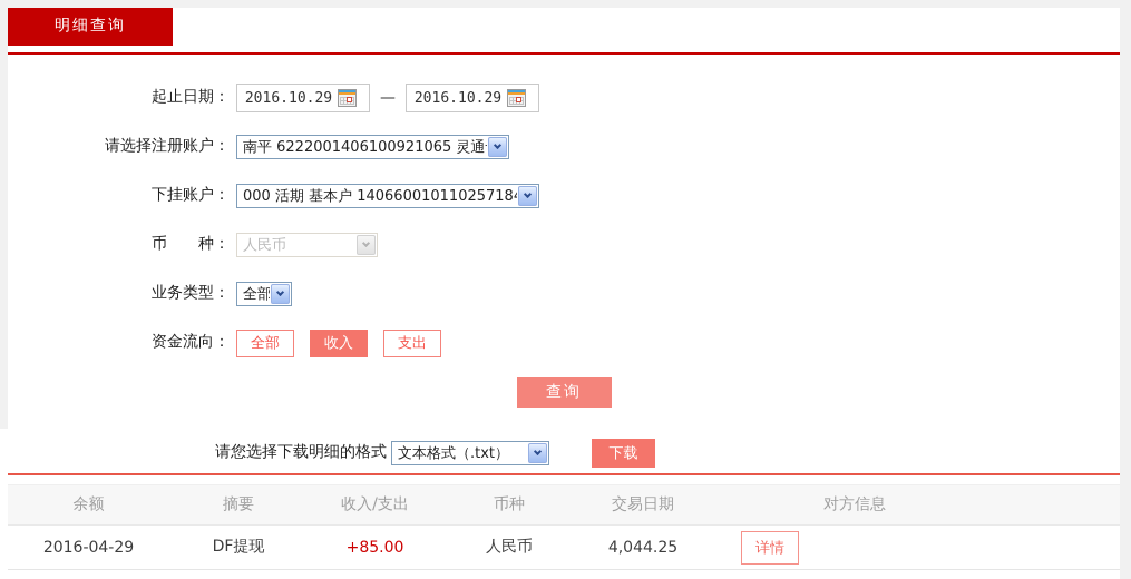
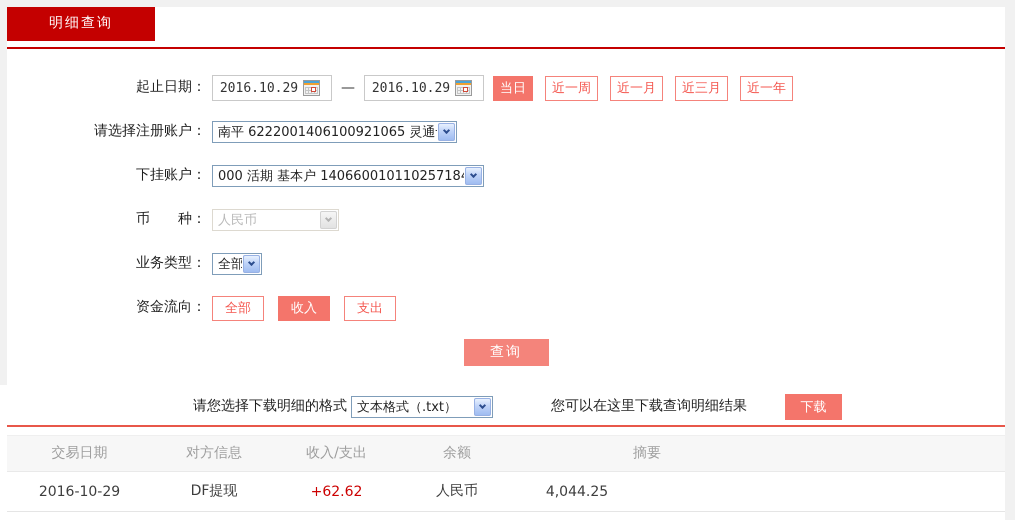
  明细查询
  起止日期：
  2016.10.29
  —
  2016.10.29
+ 当日
+ 近一周
+ 近一月
+ 近三月
+ 近一年
  请选择注册账户：
  南平 6222001406100921065 灵通
  下挂账户：
  000 活期 基本户 14066001011025718
  币 种：
  人民币
  业务类型：
  全部
  资金流向：
  全部
  收入
  支出
  查询
  请您选择下载明细的格式
  文本格式（.txt）
+ 您可以在这里下载查询明细结果
  下载
- 余额
+ 交易日期
- 摘要
+ 对方信息
  收入/支出
- 币种
- 交易日期
+ 余额
- 对方信息
+ 摘要
- 2016-04-29
+ 2016-10-29
  DF提现
- +85.00
+ +62.62
  人民币
  4,044.25
- 详情
